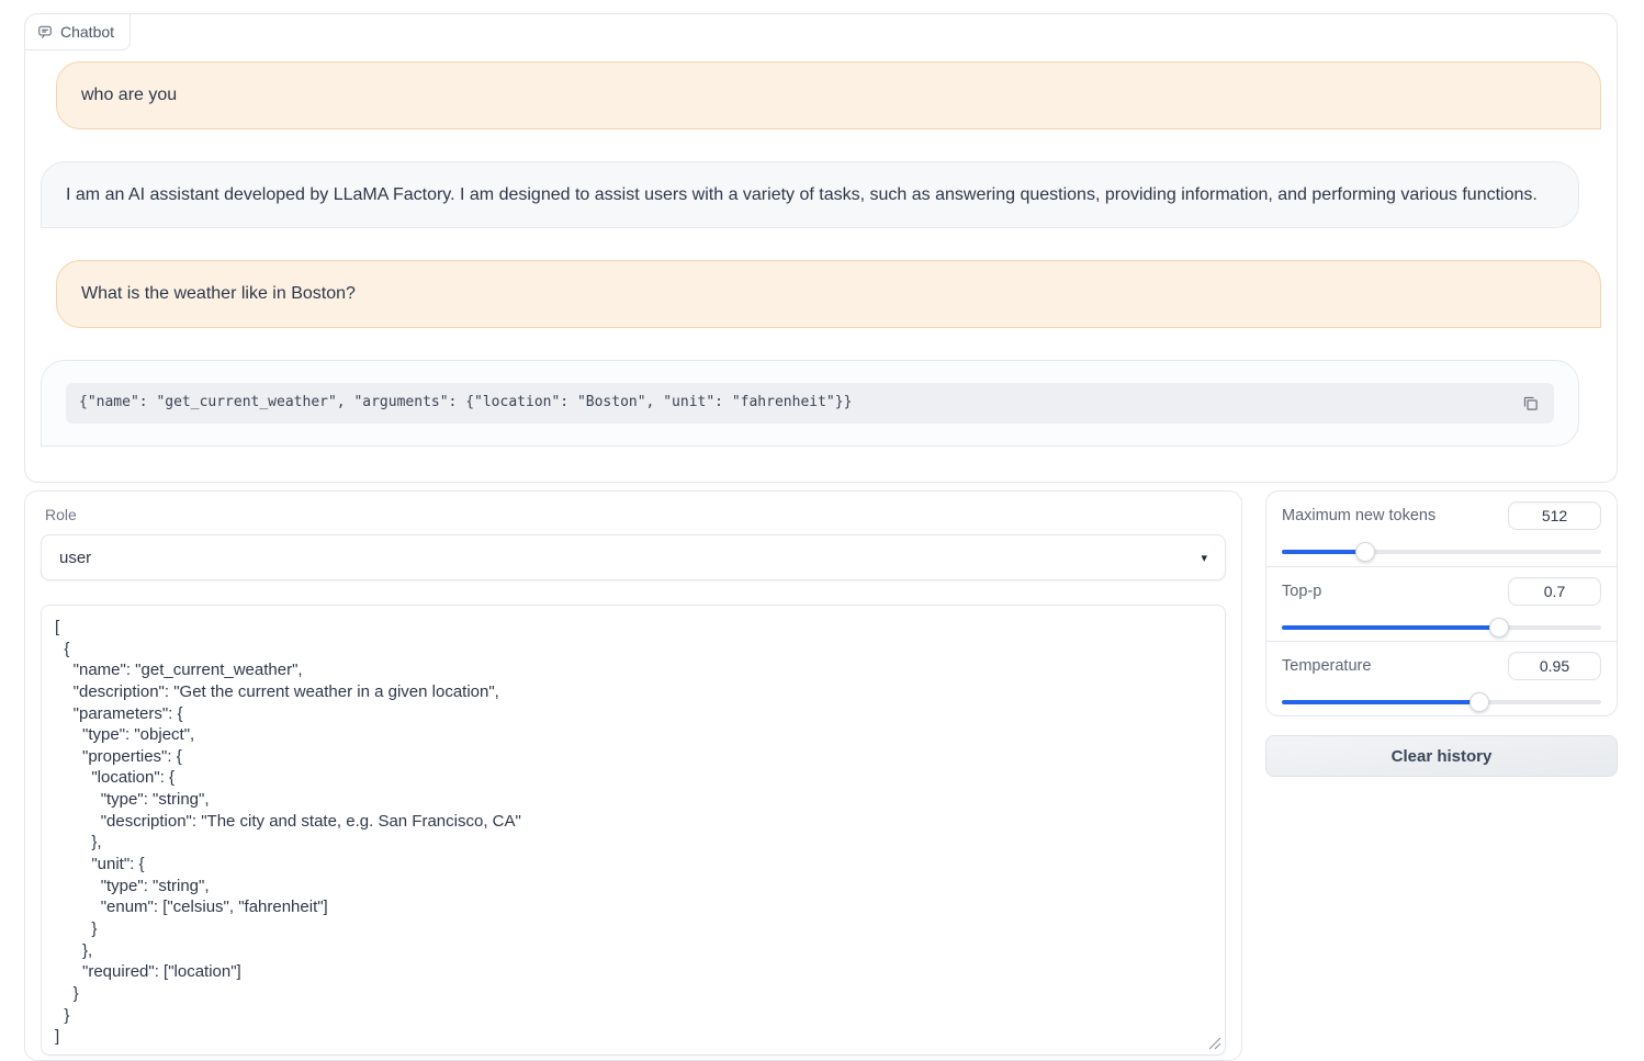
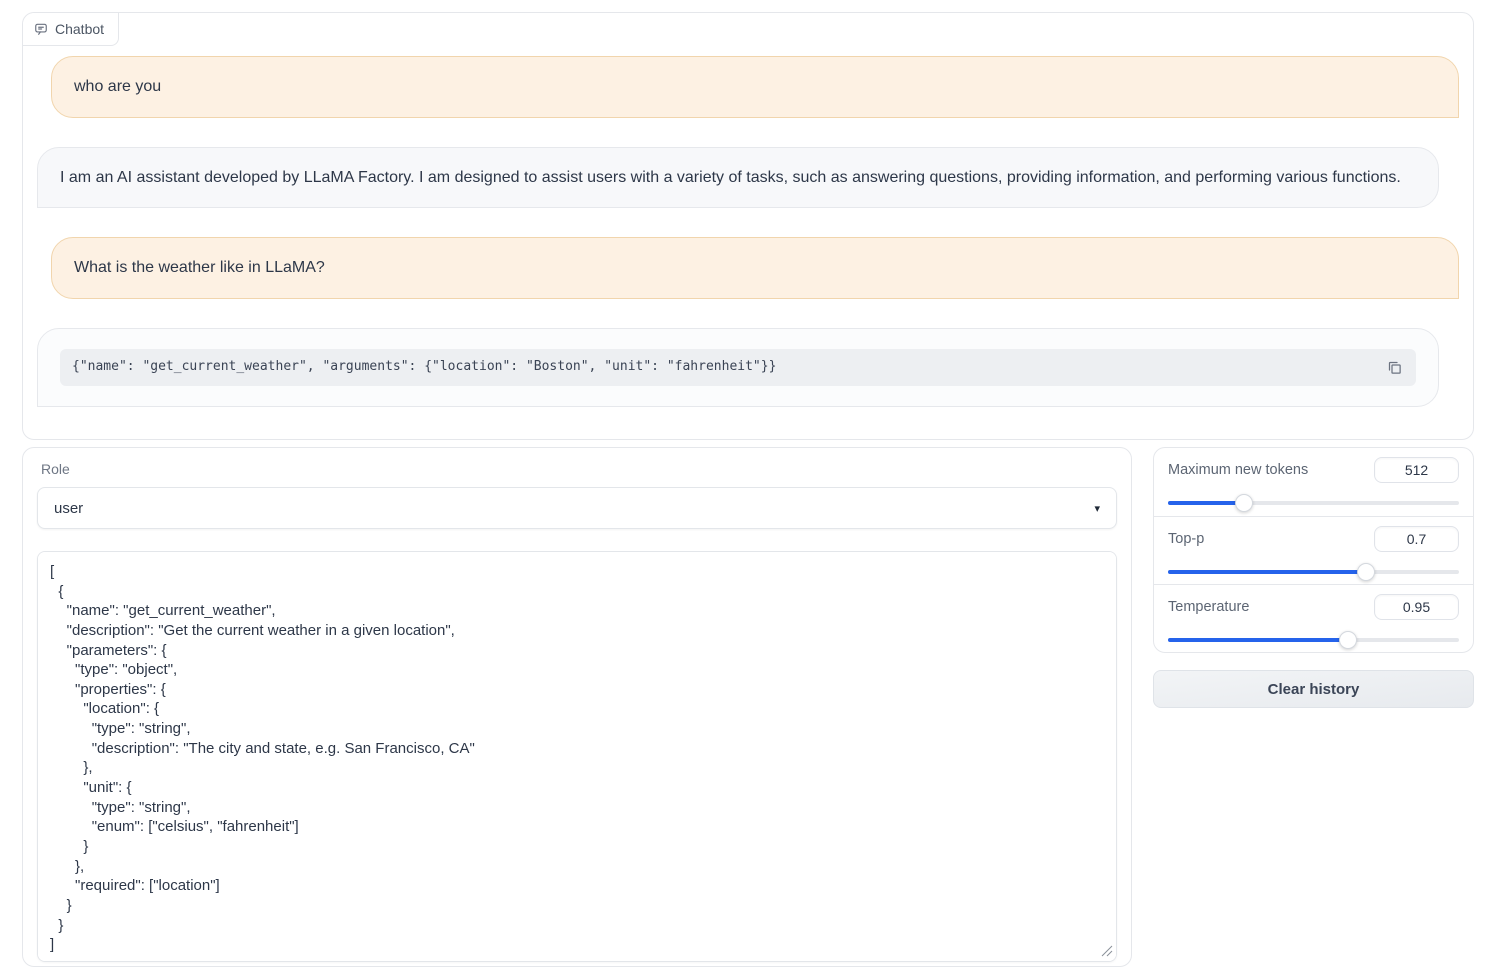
  Chatbot
  who are you
  I am an AI assistant developed by LLaMA Factory. I am designed to assist users with a variety of tasks, such as answering questions, providing information, and performing various functions.
- What is the weather like in Boston?
+ What is the weather like in LLaMA?
  {"name": "get_current_weather", "arguments": {"location": "Boston", "unit": "fahrenheit"}}
  Role
  user
  ▾
  [
  {
  "name": "get_current_weather",
  "description": "Get the current weather in a given location",
  "parameters": {
  "type": "object",
  "properties": {
  "location": {
  "type": "string",
  "description": "The city and state, e.g. San Francisco, CA"
  },
  "unit": {
  "type": "string",
  "enum": ["celsius", "fahrenheit"]
  }
  },
  "required": ["location"]
  }
  }
  ]
  Maximum new tokens
  512
  Top-p
  0.7
  Temperature
  0.95
  Clear history
